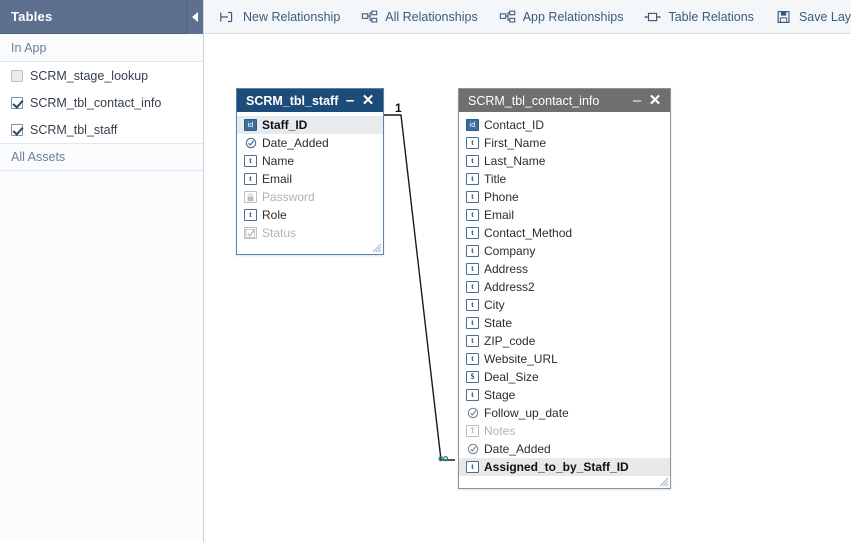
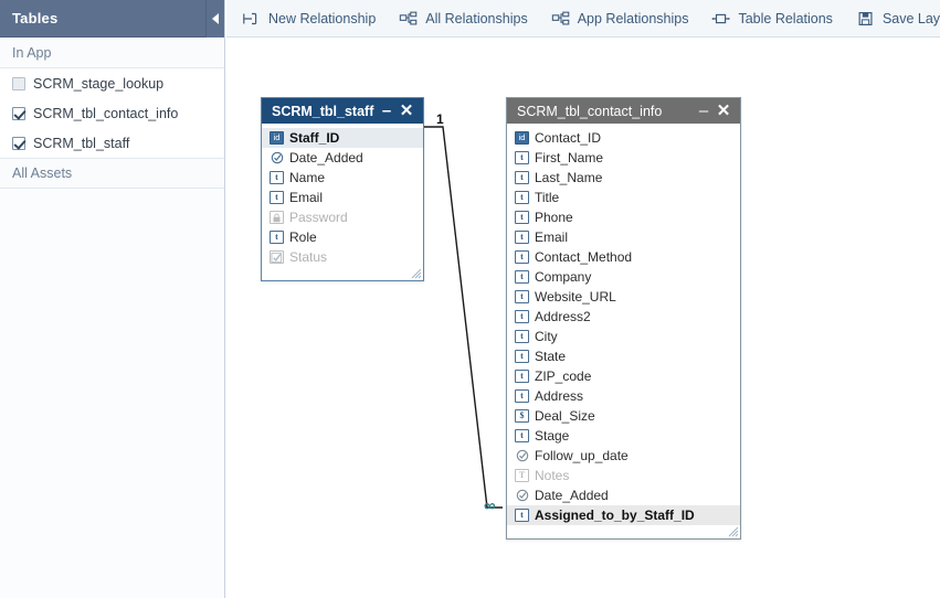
  Tables
  In App
  SCRM_stage_lookup
  SCRM_tbl_contact_info
  SCRM_tbl_staff
  All Assets
  New Relationship
  All Relationships
  App Relationships
  Table Relations
  Save Lay
  1
  ∞
  SCRM_tbl_staff
  –
  ✕
  id
  Staff_ID
  Date_Added
  t
  Name
  t
  Email
  Password
  t
  Role
  Status
  SCRM_tbl_contact_info
  –
  ✕
  id
  Contact_ID
  t
  First_Name
  t
  Last_Name
  t
  Title
  t
  Phone
  t
  Email
  t
  Contact_Method
  t
  Company
  t
- Address
+ Website_URL
  t
  Address2
  t
  City
  t
  State
  t
  ZIP_code
  t
- Website_URL
+ Address
  $
  Deal_Size
  t
  Stage
  Follow_up_date
  T
  Notes
  Date_Added
  t
  Assigned_to_by_Staff_ID
